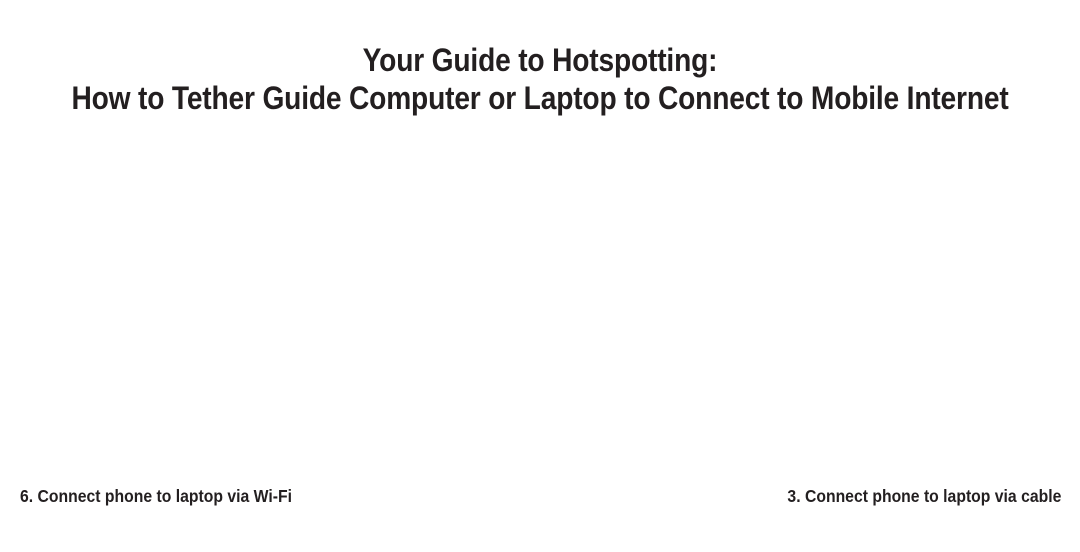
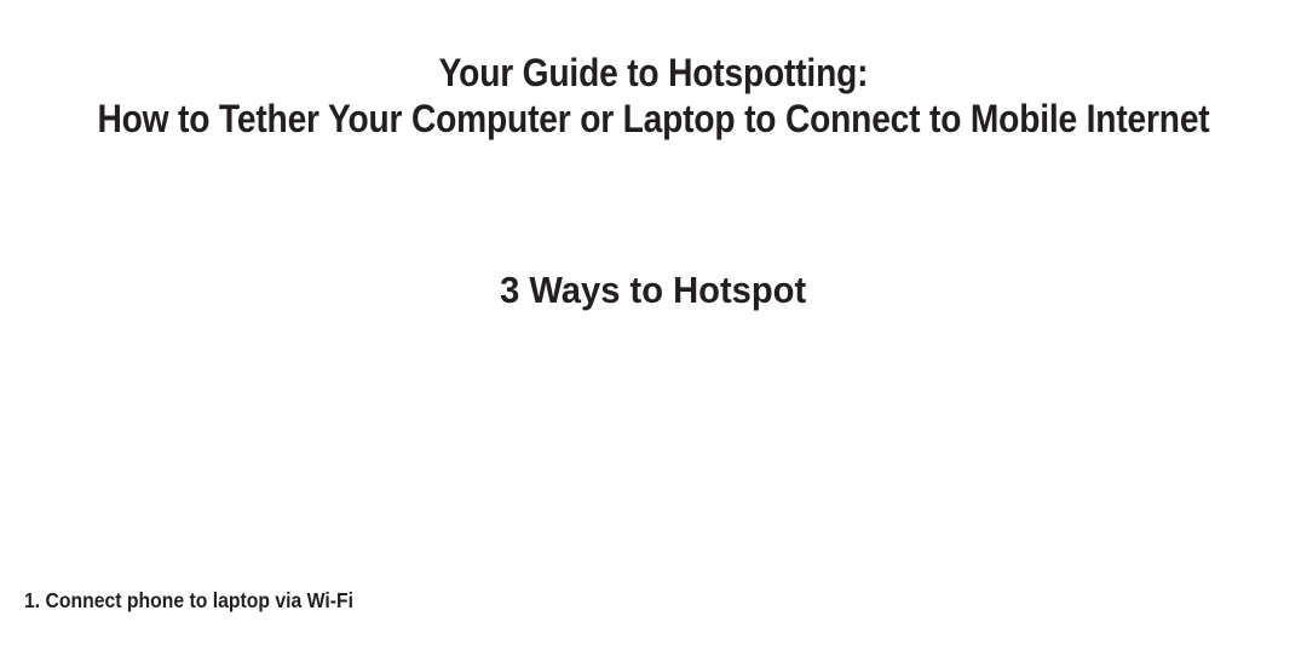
  Your Guide to Hotspotting:
- How to Tether Guide Computer or Laptop to Connect to Mobile Internet
+ How to Tether Your Computer or Laptop to Connect to Mobile Internet
+ 3 Ways to Hotspot
- 6. Connect phone to laptop via Wi-Fi
+ 1. Connect phone to laptop via Wi-Fi
- 3. Connect phone to laptop via cable
